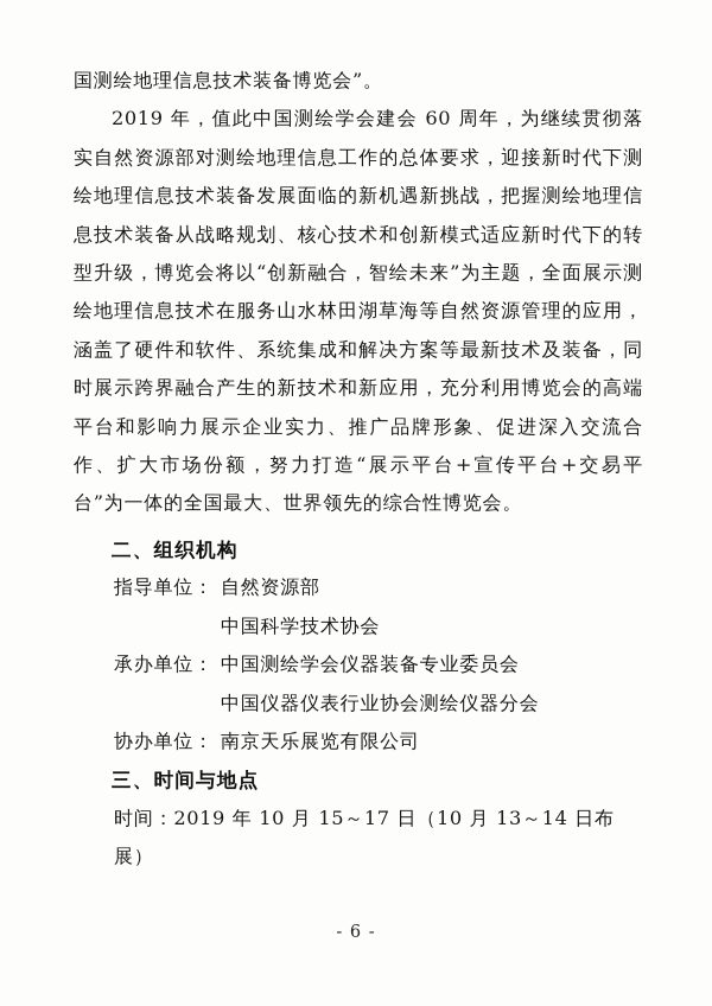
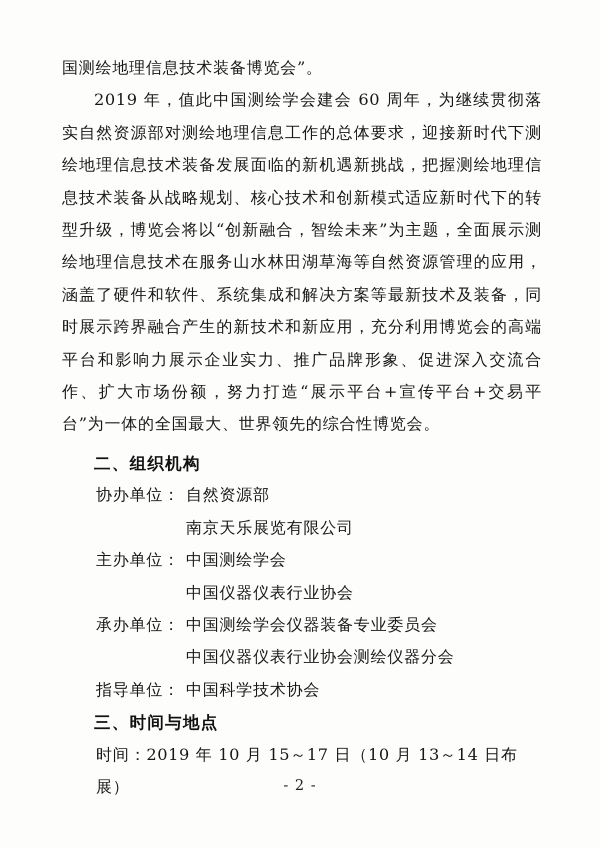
  国测绘地理信息技术装备博览会”。
  2019 年，值此中国测绘学会建会 60 周年，为继续贯彻落实自然资源部对测绘地理信息工作的总体要求，迎接新时代下测绘地理信息技术装备发展面临的新机遇新挑战，把握测绘地理信息技术装备从战略规划、核心技术和创新模式适应新时代下的转型升级，博览会将以“创新融合，智绘未来”为主题，全面展示测绘地理信息技术在服务山水林田湖草海等自然资源管理的应用，涵盖了硬件和软件、系统集成和解决方案等最新技术及装备，同时展示跨界融合产生的新技术和新应用，充分利用博览会的高端平台和影响力展示企业实力、推广品牌形象、促进深入交流合作、扩大市场份额，努力打造“展示平台+宣传平台+交易平台”为一体的全国最大、世界领先的综合性博览会。
  二、组织机构
- 指导单位：
+ 协办单位：
  自然资源部
- 中国科学技术协会
+ 南京天乐展览有限公司
+ 主办单位：
+ 中国测绘学会
+ 中国仪器仪表行业协会
  承办单位：
  中国测绘学会仪器装备专业委员会
  中国仪器仪表行业协会测绘仪器分会
- 协办单位：
+ 指导单位：
- 南京天乐展览有限公司
+ 中国科学技术协会
  三、时间与地点
  时间：2019 年 10 月 15～17 日（10 月 13～14 日布展）
- - 6 -
+ - 2 -
